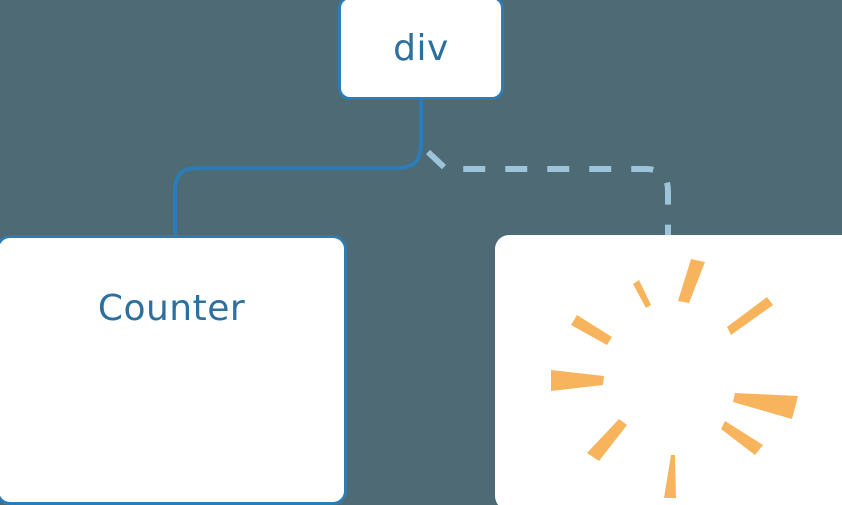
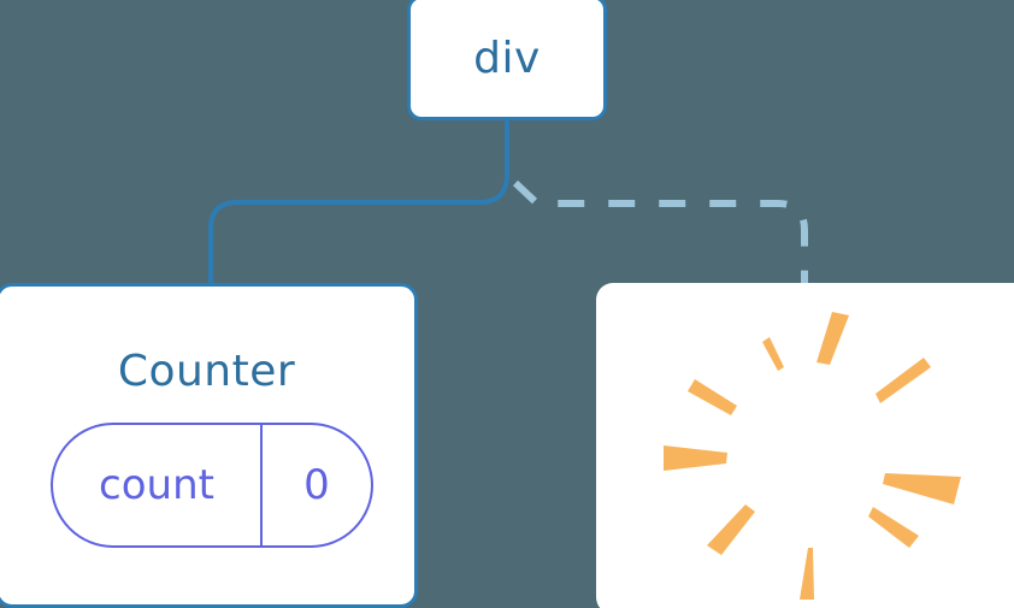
  div
  Counter
+ count
+ 0
